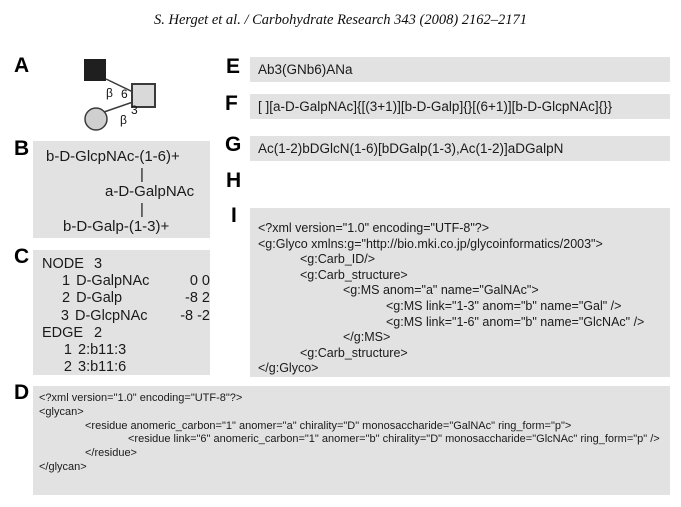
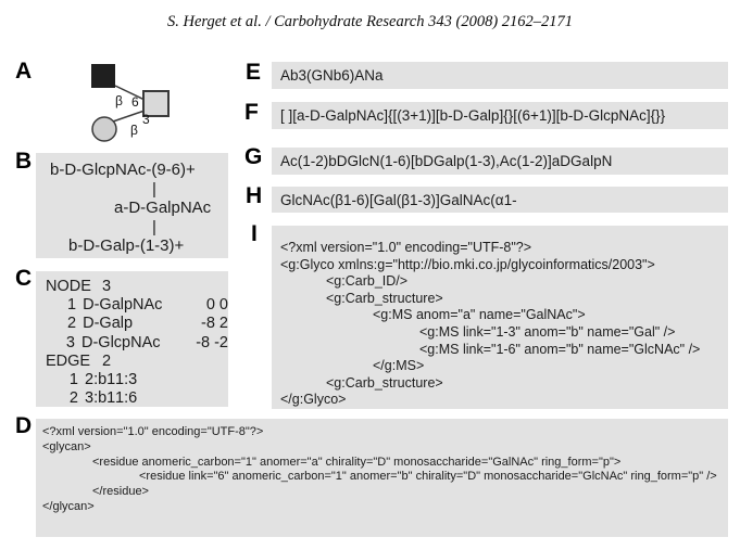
  S. Herget et al. / Carbohydrate Research 343 (2008) 2162–2171
  A
  B
  C
  D
  E
  F
  G
  H
  I
  β
  6
  β
  3
- b-D-GlcpNAc-(1-6)+
+ b-D-GlcpNAc-(9-6)+
  |
  a-D-GalpNAc
  |
  b-D-Galp-(1-3)+
  NODE
  3
  1
  D-GalpNAc
  0
  0
  2
  D-Galp
  -8
  2
  3
  D-GlcpNAc
  -8
  -2
  EDGE
  2
  1
  2:b1
  1:3
  2
  3:b1
  1:6
  <?xml version="1.0" encoding="UTF-8"?>
  <glycan>
  <residue anomeric_carbon="1" anomer="a" chirality="D" monosaccharide="GalNAc" ring_form="p">
  <residue link="6" anomeric_carbon="1" anomer="b" chirality="D" monosaccharide="GlcNAc" ring_form="p" />
  </residue>
  </glycan>
  Ab3(GNb6)ANa
  [ ][a-D-GalpNAc]{[(3+1)][b-D-Galp]{}[(6+1)][b-D-GlcpNAc]{}}
  Ac(1-2)bDGlcN(1-6)[bDGalp(1-3),Ac(1-2)]aDGalpN
+ GlcNAc(β1-6)[Gal(β1-3)]GalNAc(α1-
  <?xml version="1.0" encoding="UTF-8"?>
  <g:Glyco xmlns:g="http://bio.mki.co.jp/glycoinformatics/2003">
  <g:Carb_ID/>
  <g:Carb_structure>
  <g:MS anom="a" name="GalNAc">
  <g:MS link="1-3" anom="b" name="Gal" />
  <g:MS link="1-6" anom="b" name="GlcNAc" />
  </g:MS>
  <g:Carb_structure>
  </g:Glyco>
